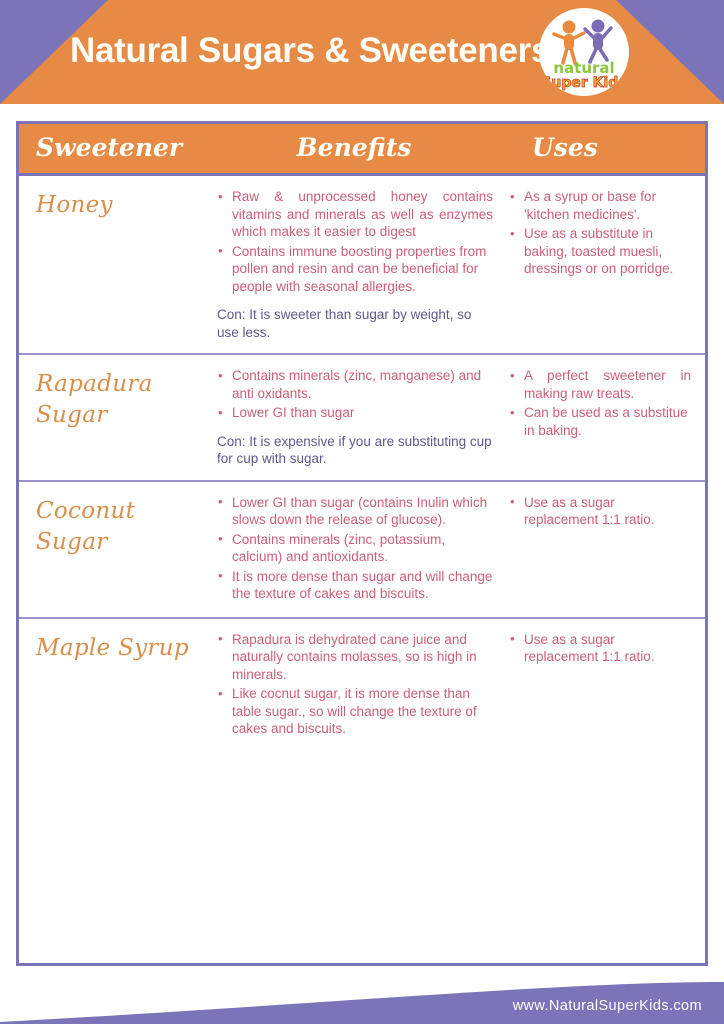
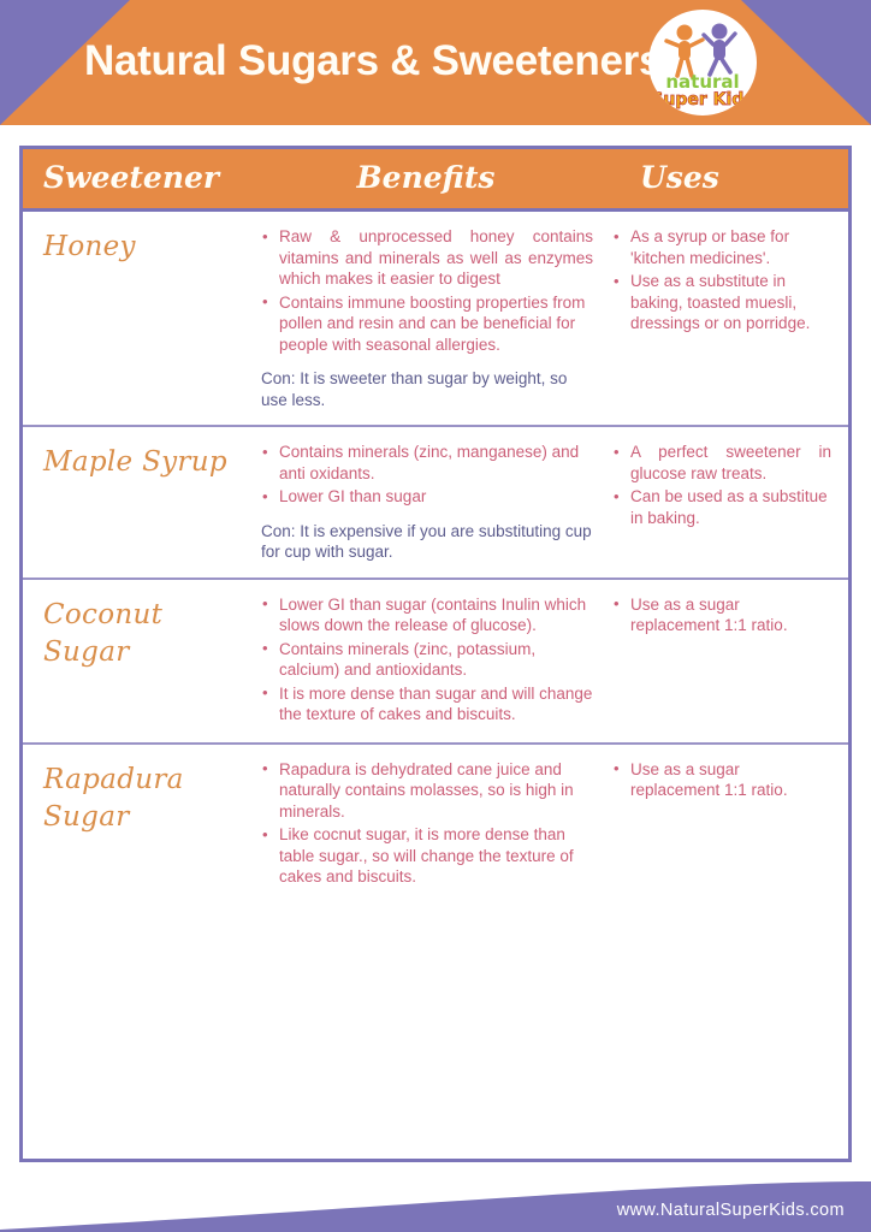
  Natural Sugars & Sweetener
  natural
  uper Kid
  Sweetener
  Benefits
  Uses
  Honey
  Raw & unprocessed honey contains vitamins and minerals as well as enzymes which makes it easier to digest
  Contains immune boosting properties from pollen and resin and can be beneficial for people with seasonal allergies.
  Con: It is sweeter than sugar by weight, so use less.
  As a syrup or base for 'kitchen medicines'.
  Use as a substitute in baking, toasted muesli, dressings or on porridge.
- Rapadura Sugar
+ Maple Syrup
  Contains minerals (zinc, manganese) and anti oxidants.
  Lower GI than sugar
  Con: It is expensive if you are substituting cup for cup with sugar.
- A perfect sweetener in making raw treats.
+ A perfect sweetener in glucose raw treats.
  Can be used as a substitue in baking.
  Coconut Sugar
  Lower GI than sugar (contains Inulin which slows down the release of glucose).
  Contains minerals (zinc, potassium, calcium) and antioxidants.
  It is more dense than sugar and will change the texture of cakes and biscuits.
  Use as a sugar replacement 1:1 ratio.
- Maple Syrup
+ Rapadura Sugar
  Rapadura is dehydrated cane juice and naturally contains molasses, so is high in minerals.
  Like cocnut sugar, it is more dense than table sugar., so will change the texture of cakes and biscuits.
  Use as a sugar replacement 1:1 ratio.
  www.NaturalSuperKids.com
